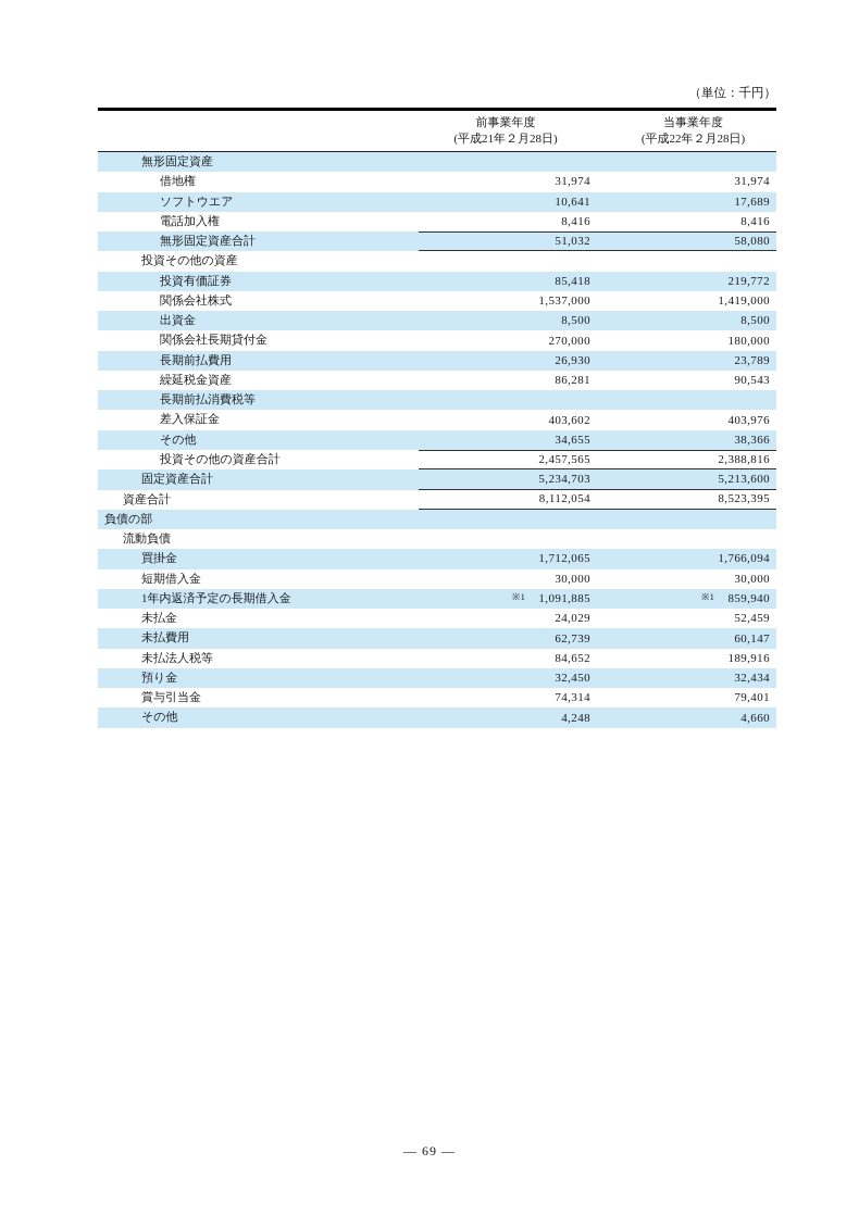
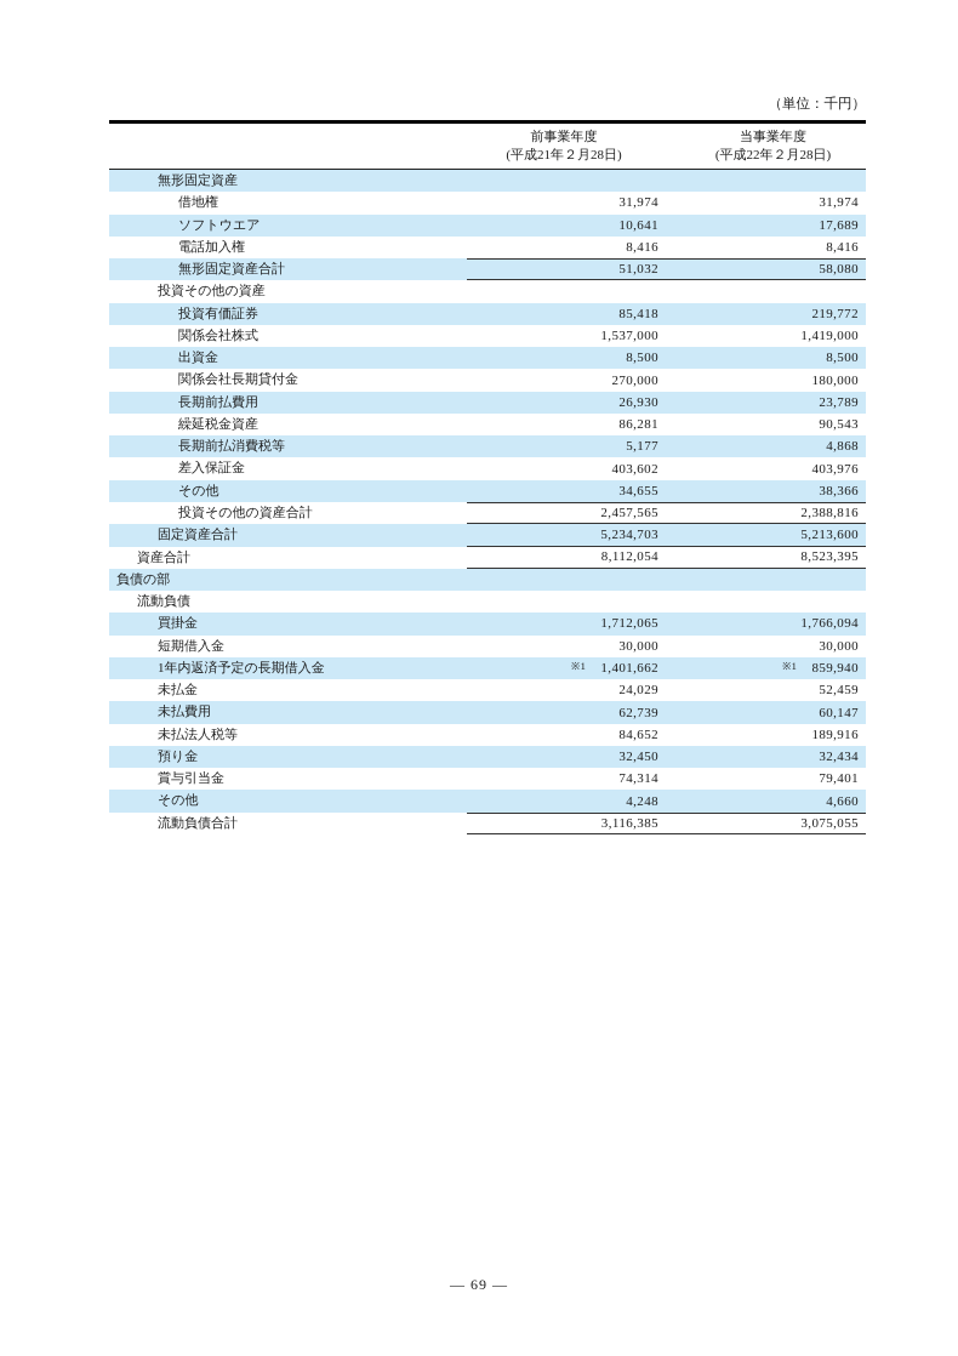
  （単位：千円）
  前事業年度
  (平成21年２月28日)
  当事業年度
  (平成22年２月28日)
  無形固定資産
  借地権
  31,974
  31,974
  ソフトウエア
  10,641
  17,689
  電話加入権
  8,416
  8,416
  無形固定資産合計
  51,032
  58,080
  投資その他の資産
  投資有価証券
  85,418
  219,772
  関係会社株式
  1,537,000
  1,419,000
  出資金
  8,500
  8,500
  関係会社長期貸付金
  270,000
  180,000
  長期前払費用
  26,930
  23,789
  繰延税金資産
  86,281
  90,543
  長期前払消費税等
+ 5,177
+ 4,868
  差入保証金
  403,602
  403,976
  その他
  34,655
  38,366
  投資その他の資産合計
  2,457,565
  2,388,816
  固定資産合計
  5,234,703
  5,213,600
  資産合計
  8,112,054
  8,523,395
  負債の部
  流動負債
  買掛金
  1,712,065
  1,766,094
  短期借入金
  30,000
  30,000
  1年内返済予定の長期借入金
  ※1
- 1,091,885
+ 1,401,662
  ※1
  859,940
  未払金
  24,029
  52,459
  未払費用
  62,739
  60,147
  未払法人税等
  84,652
  189,916
  預り金
  32,450
  32,434
  賞与引当金
  74,314
  79,401
  その他
  4,248
  4,660
+ 流動負債合計
+ 3,116,385
+ 3,075,055
  ― 69 ―
